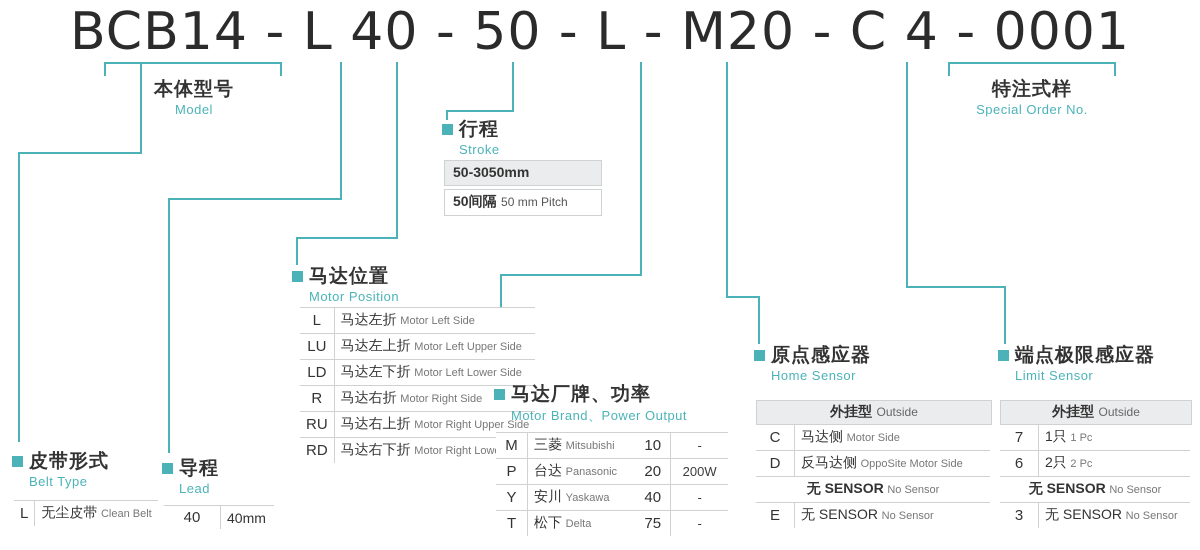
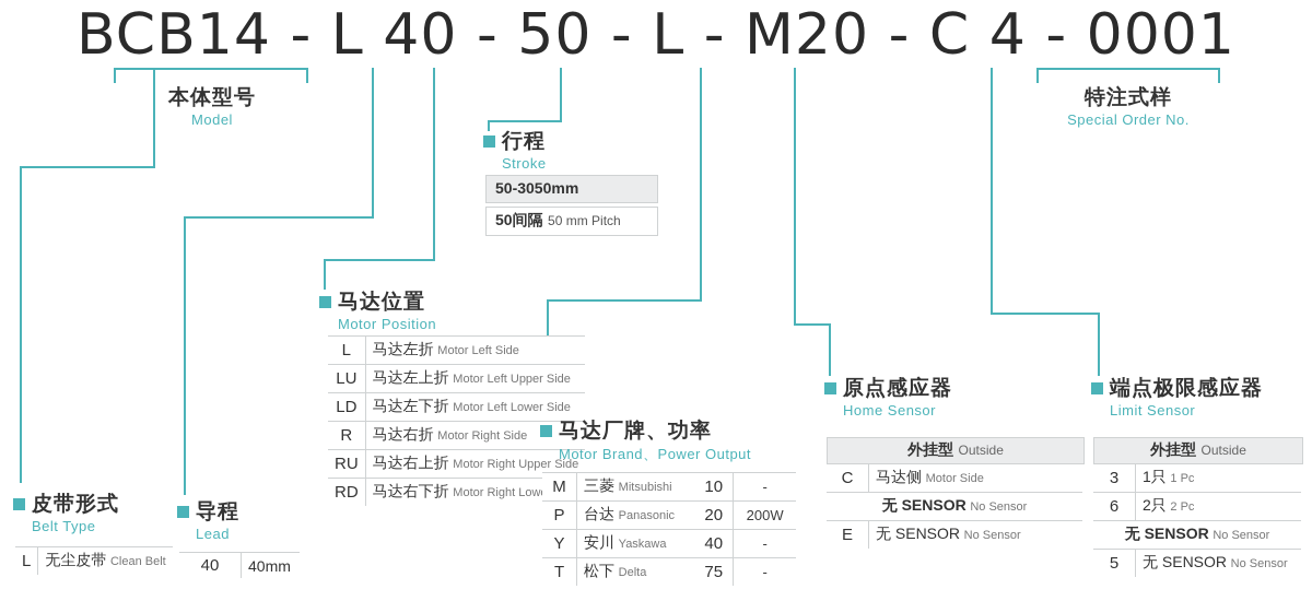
  BCB14 - L 40 - 50 - L - M20 - C 4 - 0001
  本体型号
  Model
  特注式样
  Special Order No.
  行程
  Stroke
  50-3050mm
  50间隔 50 mm Pitch
  马达位置
  Motor Position
  L	马达左折 Motor Left Side
  LU	马达左上折 Motor Left Upper Side
  LD	马达左下折 Motor Left Lower Side
  R	马达右折 Motor Right Side
  RU	马达右上折 Motor Right Upper Side
  RD	马达右下折 Motor Right Low
  皮带形式
  Belt Type
  L	无尘皮带 Clean Belt
  导程
  Lead
  40	40mm
  马达厂牌、功率
  Motor Brand、Power Output
  M	三菱 Mitsubishi	10	-
  P	台达 Panasonic	20	200W
  Y	安川 Yaskawa	40	-
  T	松下 Delta	75	-
  原点感应器
  Home Sensor
  外挂型 Outside
  C	马达侧 Motor Side
- D	反马达侧 OppoSite Motor Side
  无 SENSOR No Sensor
  E	无 SENSOR No Sensor
  端点极限感应器
  Limit Sensor
  外挂型 Outside
- 7	1只 1 Pc
+ 3	1只 1 Pc
  6	2只 2 Pc
  无 SENSOR No Sensor
- 3	无 SENSOR No Sensor
+ 5	无 SENSOR No Sensor
